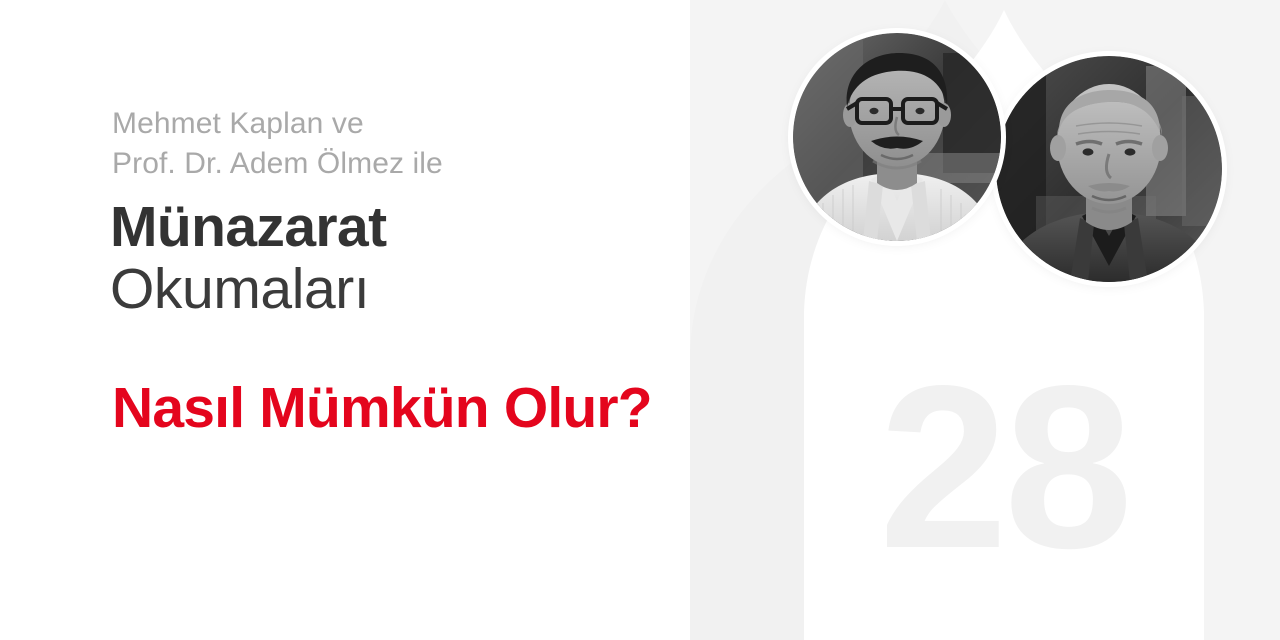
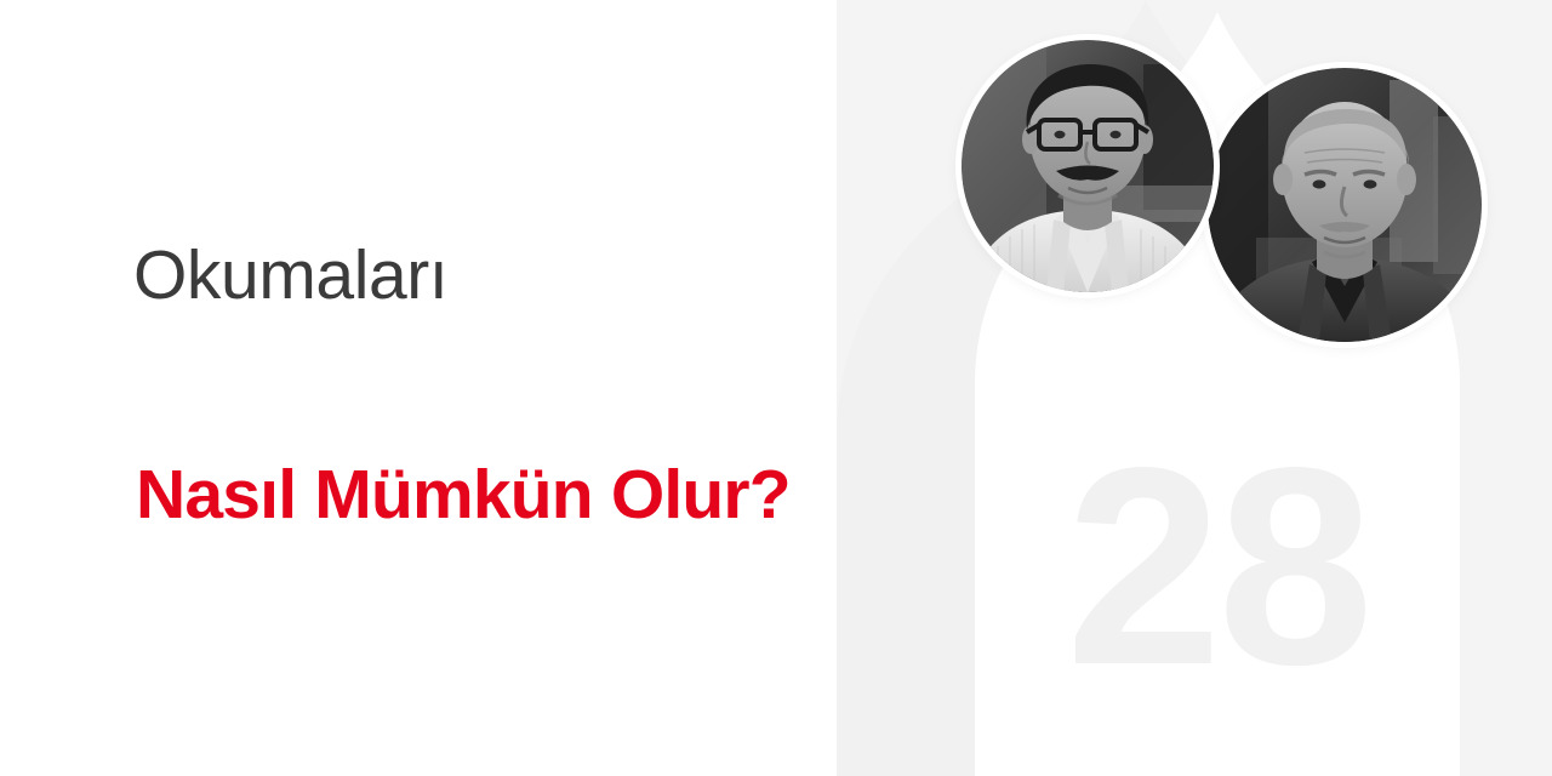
- Mehmet Kaplan ve
- Prof. Dr. Adem Ölmez ile
- Münazarat
  Okumaları
  Nasıl Mümkün Olur?
